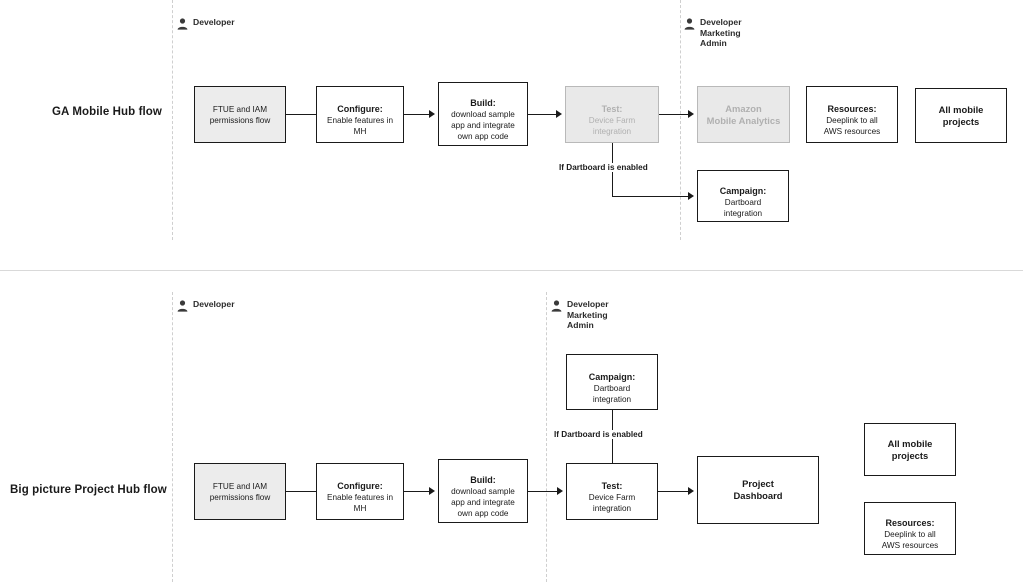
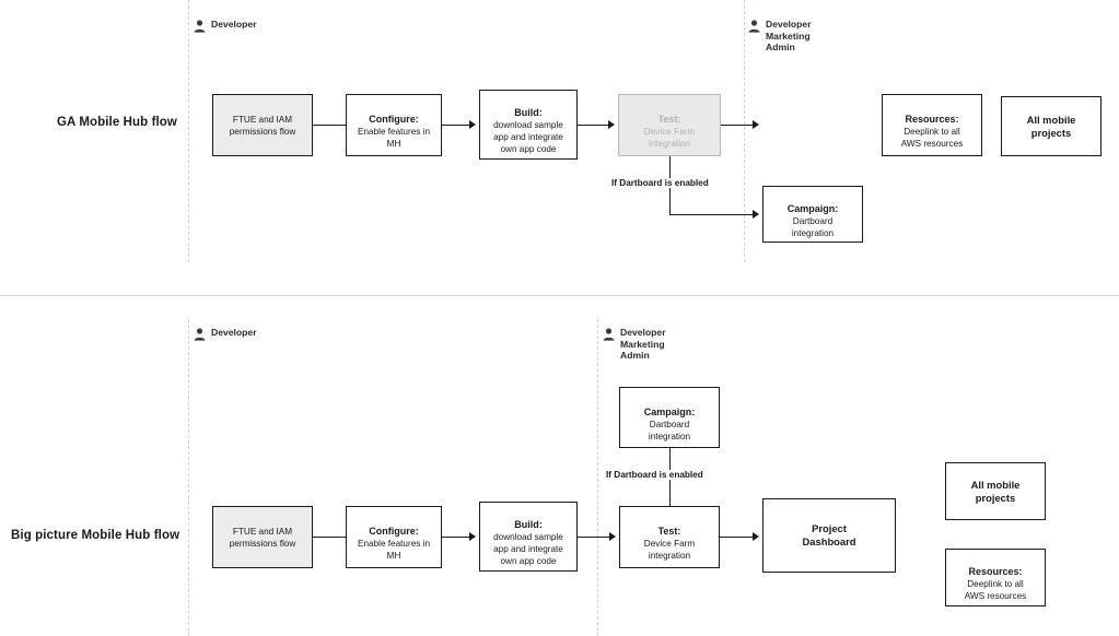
  GA Mobile Hub flow
  Developer
  Developer
  Marketing
  Admin
  FTUE and IAM
  permissions flow
  Configure:
  Enable features in
  MH
  Build:
  download sample
  app and integrate
  own app code
  Test:
  Device Farm
  integration
- Amazon
- Mobile Analytics
  Resources:
  Deeplink to all
  AWS resources
  All mobile
  projects
  Campaign:
  Dartboard
  integration
  If Dartboard is enabled
- Big picture Project Hub flow
+ Big picture Mobile Hub flow
  Developer
  Developer
  Marketing
  Admin
  Campaign:
  Dartboard
  integration
  FTUE and IAM
  permissions flow
  Configure:
  Enable features in
  MH
  Build:
  download sample
  app and integrate
  own app code
  Test:
  Device Farm
  integration
  Project
  Dashboard
  All mobile
  projects
  Resources:
  Deeplink to all
  AWS resources
  If Dartboard is enabled
